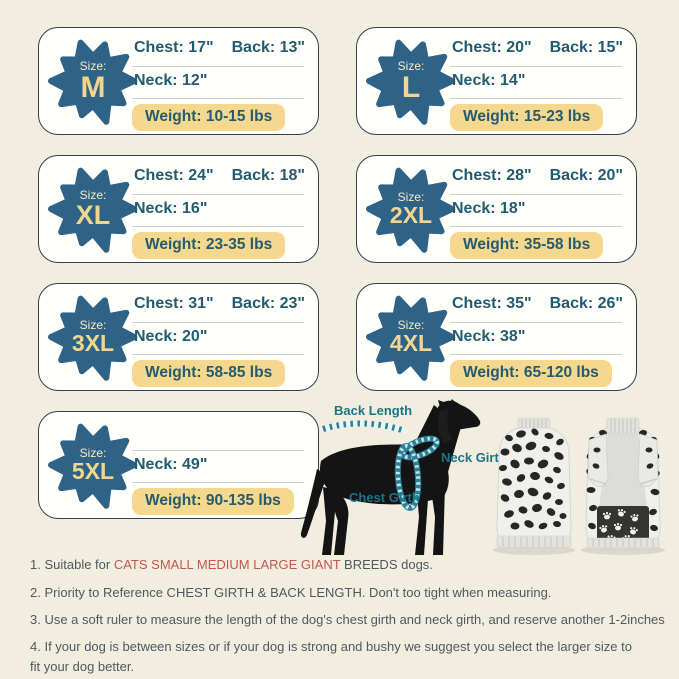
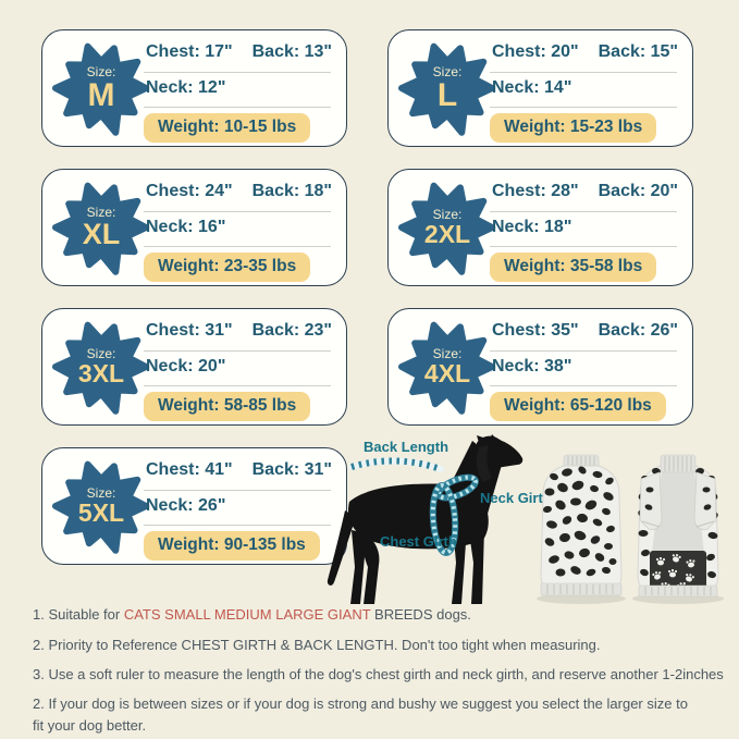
  Size:
  M
  Chest: 17" Back: 13"
  Neck: 12"
  Weight: 10-15 lbs
  Size:
  L
  Chest: 20" Back: 15"
  Neck: 14"
  Weight: 15-23 lbs
  Size:
  XL
  Chest: 24" Back: 18"
  Neck: 16"
  Weight: 23-35 lbs
  Size:
  2XL
  Chest: 28" Back: 20"
  Neck: 18"
  Weight: 35-58 lbs
  Size:
  3XL
  Chest: 31" Back: 23"
  Neck: 20"
  Weight: 58-85 lbs
  Size:
  4XL
  Chest: 35" Back: 26"
  Neck: 38"
  Weight: 65-120 lbs
  Size:
  5XL
+ Chest: 41" Back: 31"
- Neck: 49"
+ Neck: 26"
  Weight: 90-135 lbs
  Back Length
  Neck Girt
  Chest Girth
  1. Suitable for CATS SMALL MEDIUM LARGE GIANT BREEDS dogs.
  2. Priority to Reference CHEST GIRTH & BACK LENGTH. Don't too tight when measuring.
  3. Use a soft ruler to measure the length of the dog's chest girth and neck girth, and reserve another 1-2inches
- 4. If your dog is between sizes or if your dog is strong and bushy we suggest you select the larger size to
+ 2. If your dog is between sizes or if your dog is strong and bushy we suggest you select the larger size to
  fit your dog better.
